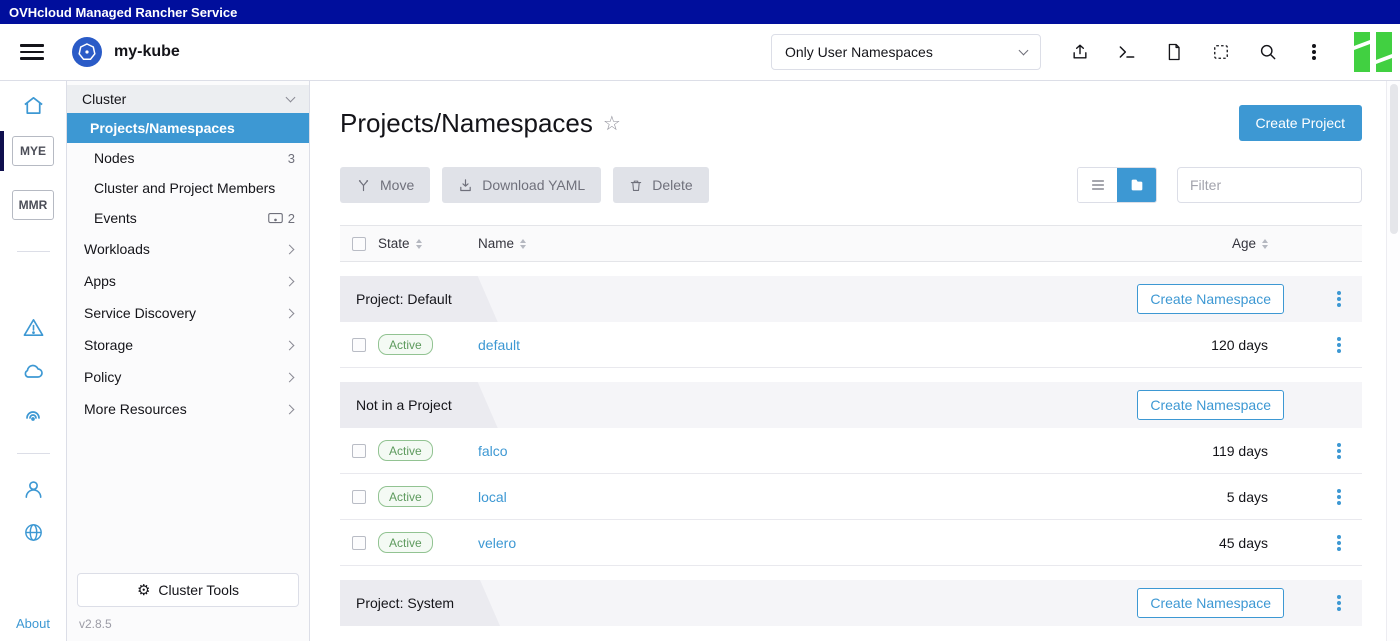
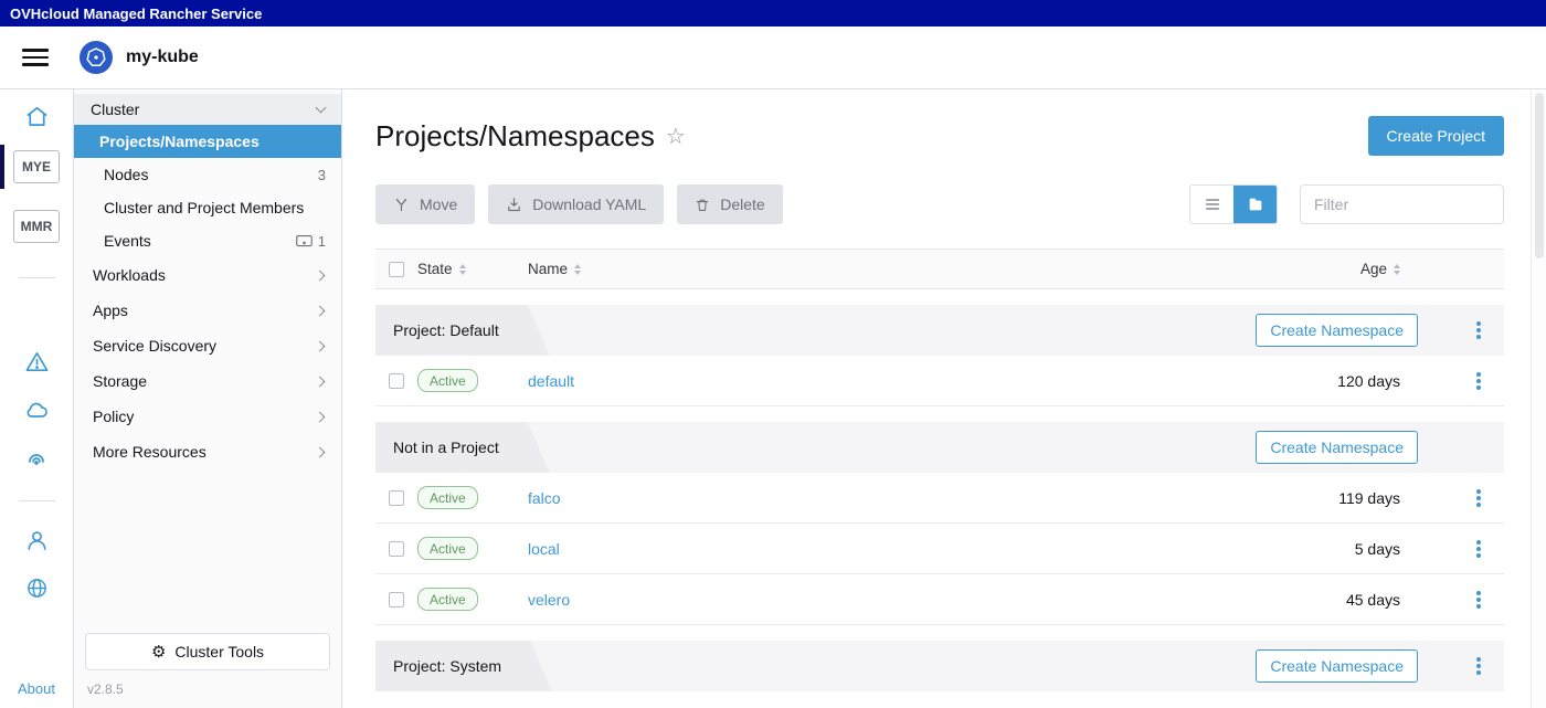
  OVHcloud Managed Rancher Service
  my-kube
- Only User Namespaces
  MYE
  MMR
  About
  Cluster
  Projects/Namespaces
  Nodes
  3
  Cluster and Project Members
  Events
- 2
+ 1
  Workloads
  Apps
  Service Discovery
  Storage
  Policy
  More Resources
  ⚙
  Cluster Tools
  v2.8.5
  Projects/Namespaces
  ☆
  Create Project
  Move
  Download YAML
  Delete
  Filter
  State
  Name
  Age
  Project: Default
  Create Namespace
  Active
  default
  120 days
  Not in a Project
  Create Namespace
  Active
  falco
  119 days
  Active
  local
  5 days
  Active
  velero
  45 days
  Project: System
  Create Namespace
